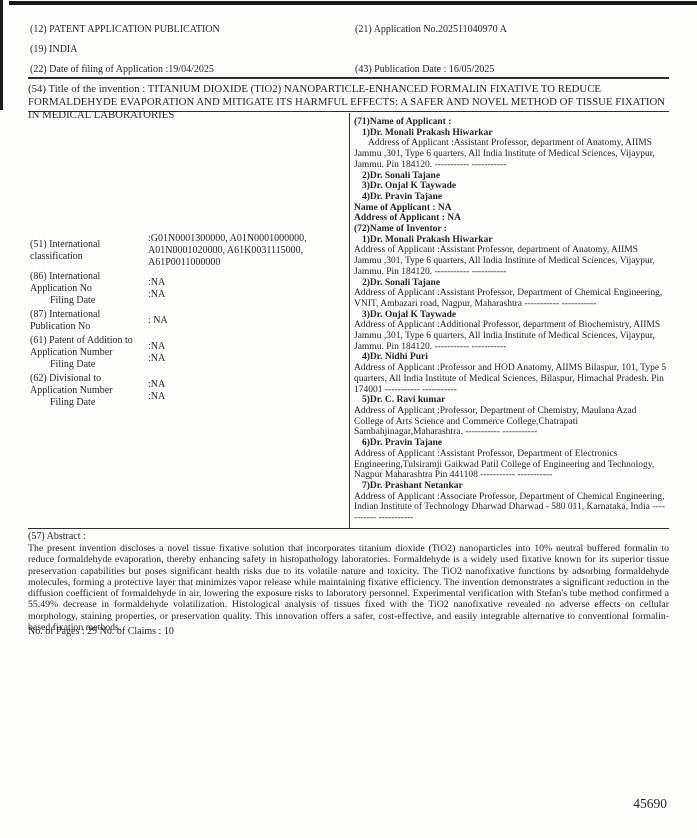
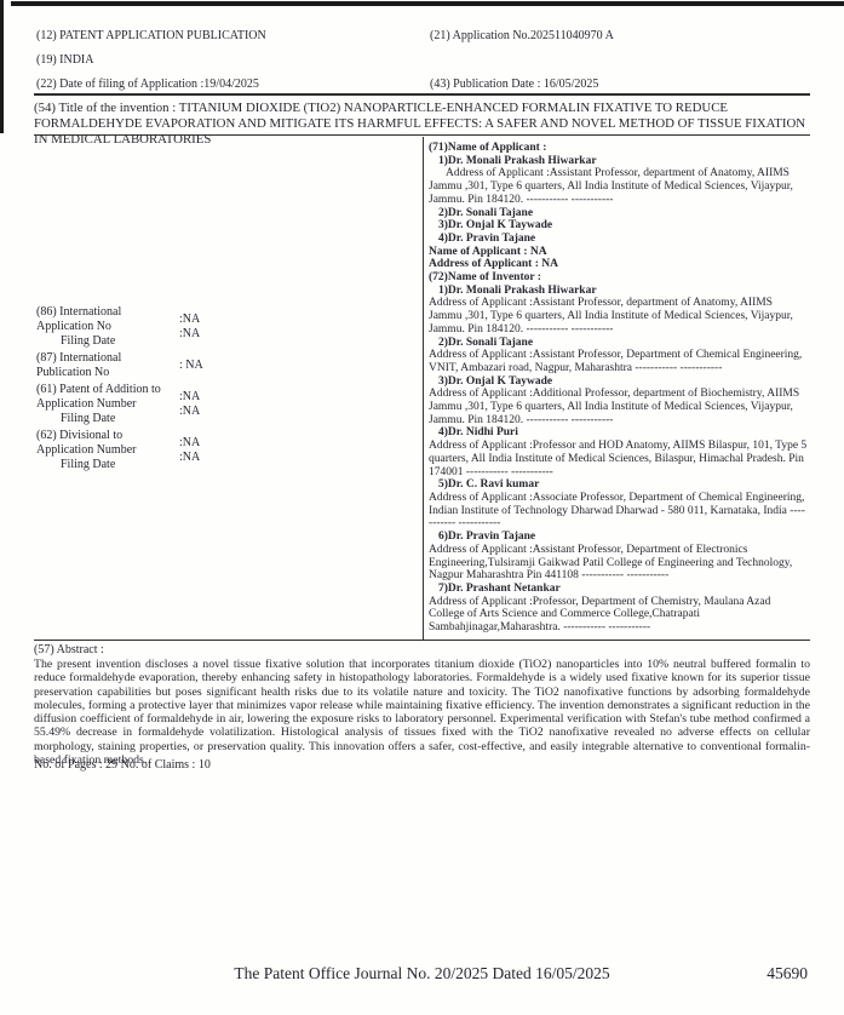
  (12) PATENT APPLICATION PUBLICATION
  (21) Application No.202511040970 A
  (19) INDIA
  (22) Date of filing of Application :19/04/2025
  (43) Publication Date : 16/05/2025
  (54) Title of the invention : TITANIUM DIOXIDE (TIO2) NANOPARTICLE-ENHANCED FORMALIN FIXATIVE TO REDUCE FORMALDEHYDE EVAPORATION AND MITIGATE ITS HARMFUL EFFECTS: A SAFER AND NOVEL METHOD OF TISSUE FIXATION IN MEDICAL LABORATORIES
- (51) International
- classification
- :G01N0001300000, A01N0001000000,
- A01N0001020000, A61K0031115000,
- A61P0011000000
  (86) International
  Application No
  Filing Date
  :NA
  :NA
  (87) International
  Publication No
  : NA
  (61) Patent of Addition to
  Application Number
  Filing Date
  :NA
  :NA
  (62) Divisional to
  Application Number
  Filing Date
  :NA
  :NA
  (71)Name of Applicant :
  1)Dr. Monali Prakash Hiwarkar
  Address of Applicant :Assistant Professor, department of Anatomy, AIIMS Jammu ,301, Type 6 quarters, All India Institute of Medical Sciences, Vijaypur, Jammu. Pin 184120. ----------- -----------
  2)Dr. Sonali Tajane
  3)Dr. Onjal K Taywade
  4)Dr. Pravin Tajane
  Name of Applicant : NA
  Address of Applicant : NA
  (72)Name of Inventor :
  1)Dr. Monali Prakash Hiwarkar
  Address of Applicant :Assistant Professor, department of Anatomy, AIIMS Jammu ,301, Type 6 quarters, All India Institute of Medical Sciences, Vijaypur, Jammu. Pin 184120. ----------- -----------
  2)Dr. Sonali Tajane
  Address of Applicant :Assistant Professor, Department of Chemical Engineering, VNIT, Ambazari road, Nagpur, Maharashtra ----------- -----------
  3)Dr. Onjal K Taywade
  Address of Applicant :Additional Professor, department of Biochemistry, AIIMS Jammu ,301, Type 6 quarters, All India Institute of Medical Sciences, Vijaypur, Jammu. Pin 184120. ----------- -----------
  4)Dr. Nidhi Puri
  Address of Applicant :Professor and HOD Anatomy, AIIMS Bilaspur, 101, Type 5 quarters, All India Institute of Medical Sciences, Bilaspur, Himachal Pradesh. Pin 174001 ----------- -----------
  5)Dr. C. Ravi kumar
- Address of Applicant :Professor, Department of Chemistry, Maulana Azad College of Arts Science and Commerce College,Chatrapati Sambahjinagar,Maharashtra. ----------- -----------
+ Address of Applicant :Associate Professor, Department of Chemical Engineering, Indian Institute of Technology Dharwad Dharwad - 580 011, Karnataka, India ----------- -----------
  6)Dr. Pravin Tajane
  Address of Applicant :Assistant Professor, Department of Electronics Engineering,Tulsiramji Gaikwad Patil College of Engineering and Technology, Nagpur Maharashtra Pin 441108 ----------- -----------
  7)Dr. Prashant Netankar
- Address of Applicant :Associate Professor, Department of Chemical Engineering, Indian Institute of Technology Dharwad Dharwad - 580 011, Karnataka, India ----------- -----------
+ Address of Applicant :Professor, Department of Chemistry, Maulana Azad College of Arts Science and Commerce College,Chatrapati Sambahjinagar,Maharashtra. ----------- -----------
  (57) Abstract :
  The present invention discloses a novel tissue fixative solution that incorporates titanium dioxide (TiO2) nanoparticles into 10% neutral buffered formalin to reduce formaldehyde evaporation, thereby enhancing safety in histopathology laboratories. Formaldehyde is a widely used fixative known for its superior tissue preservation capabilities but poses significant health risks due to its volatile nature and toxicity. The TiO2 nanofixative functions by adsorbing formaldehyde molecules, forming a protective layer that minimizes vapor release while maintaining fixative efficiency. The invention demonstrates a significant reduction in the diffusion coefficient of formaldehyde in air, lowering the exposure risks to laboratory personnel. Experimental verification with Stefan's tube method confirmed a 55.49% decrease in formaldehyde volatilization. Histological analysis of tissues fixed with the TiO2 nanofixative revealed no adverse effects on cellular morphology, staining properties, or preservation quality. This innovation offers a safer, cost-effective, and easily integrable alternative to conventional formalin-based fixation methods.
  No. of Pages : 29 No. of Claims : 10
+ The Patent Office Journal No. 20/2025 Dated 16/05/2025
  45690
